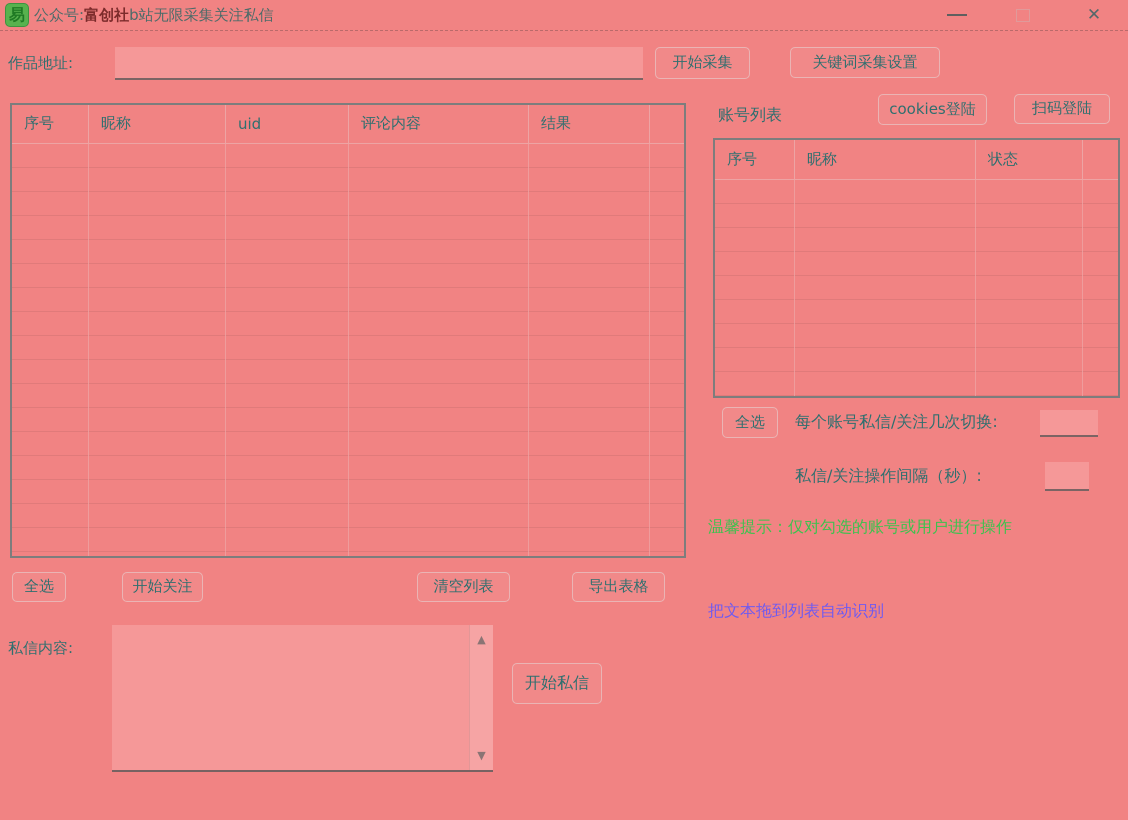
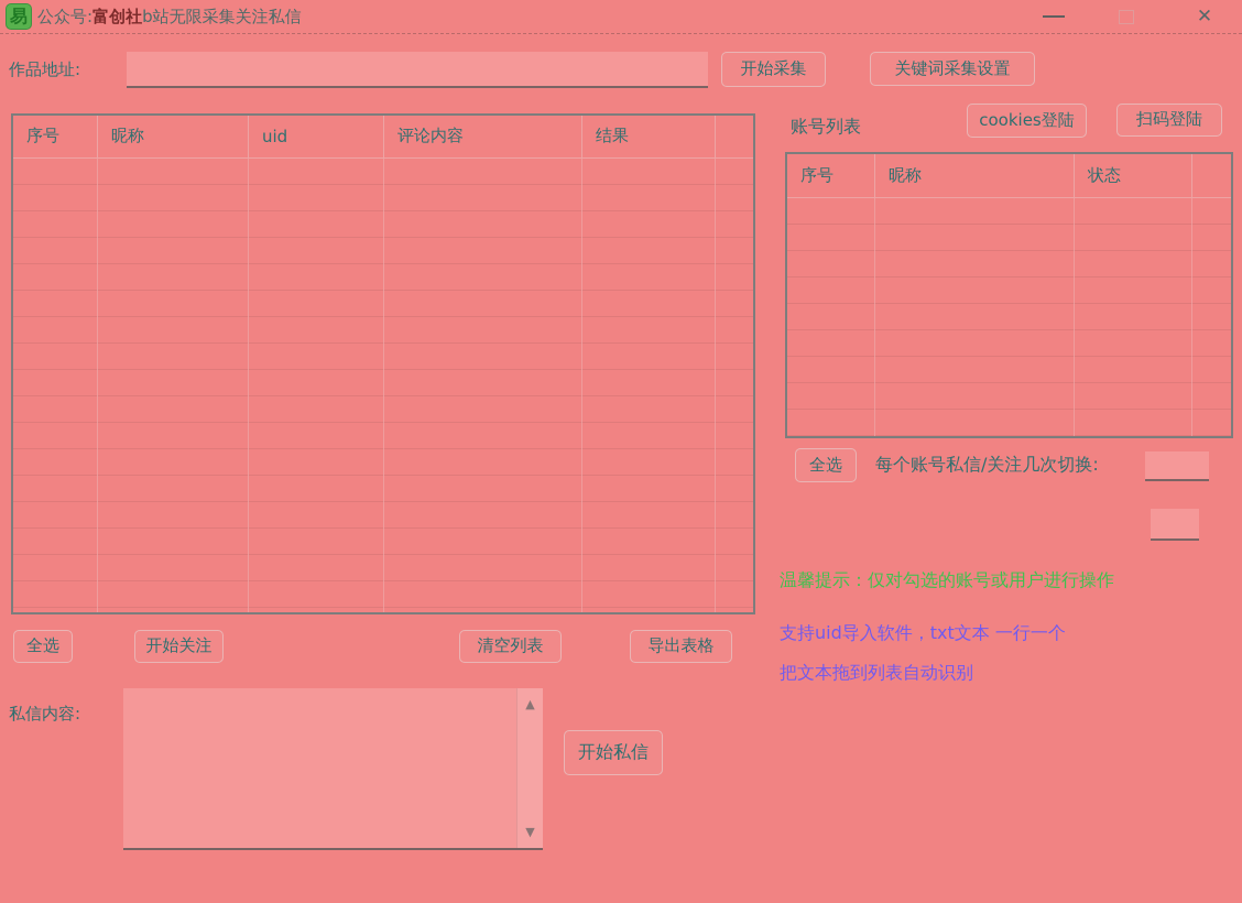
  易
  公众号:富创社b站无限采集关注私信
  ✕
  作品地址:
  开始采集
  关键词采集设置
  序号
  昵称
  uid
  评论内容
  结果
  账号列表
  cookies登陆
  扫码登陆
  序号
  昵称
  状态
  全选
  每个账号私信/关注几次切换:
- 私信/关注操作间隔（秒）:
  温馨提示：仅对勾选的账号或用户进行操作
+ 支持uid导入软件，txt文本 一行一个
  把文本拖到列表自动识别
  全选
  开始关注
  清空列表
  导出表格
  私信内容:
  ▲
  ▼
  开始私信
